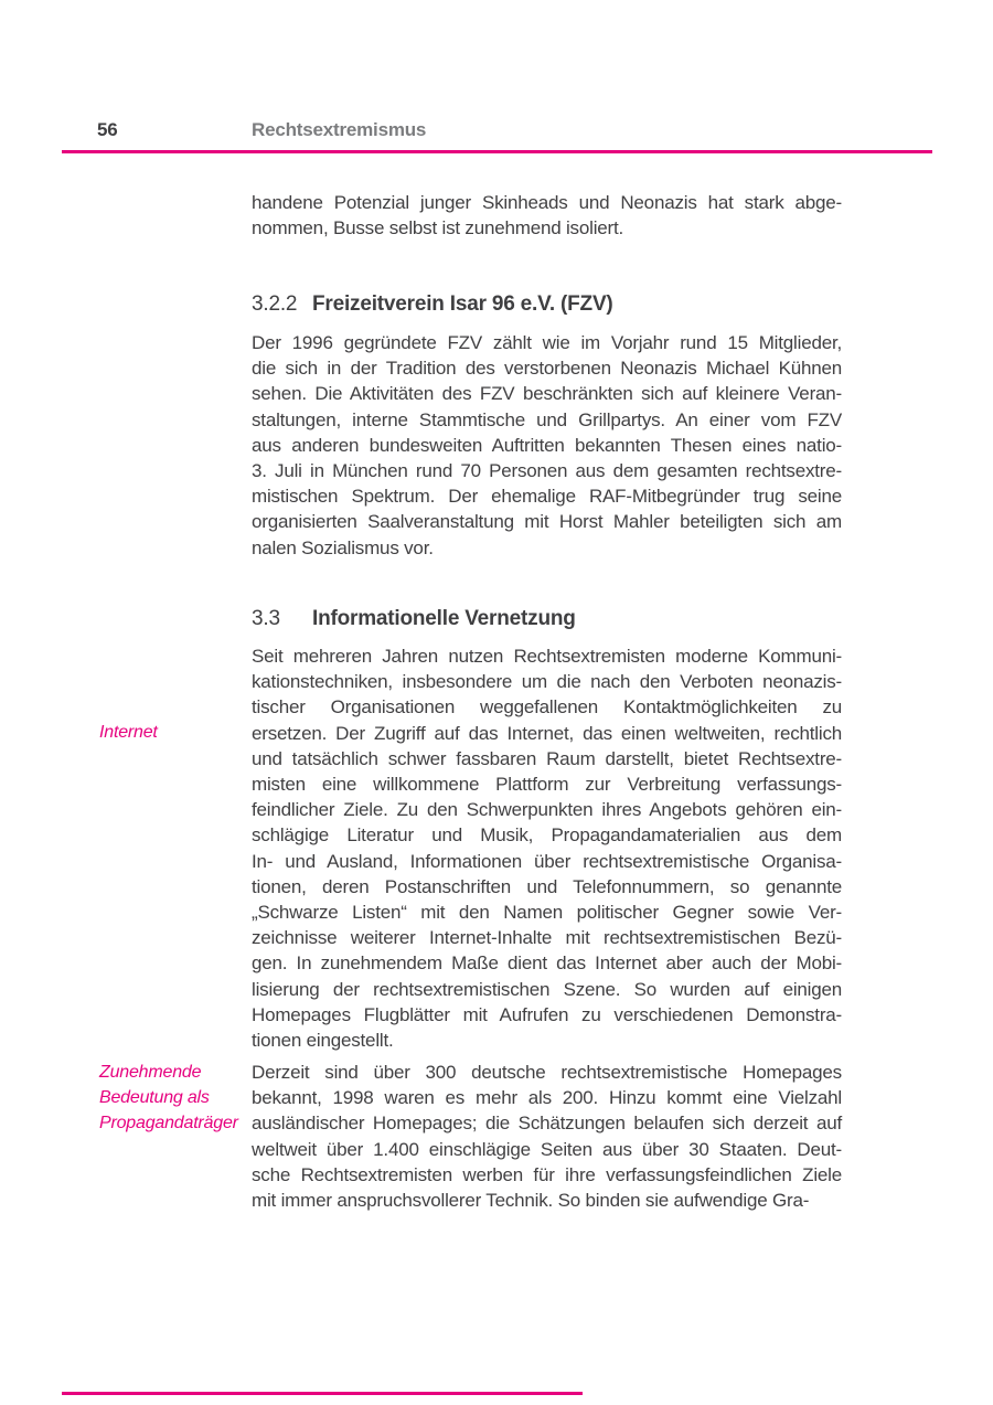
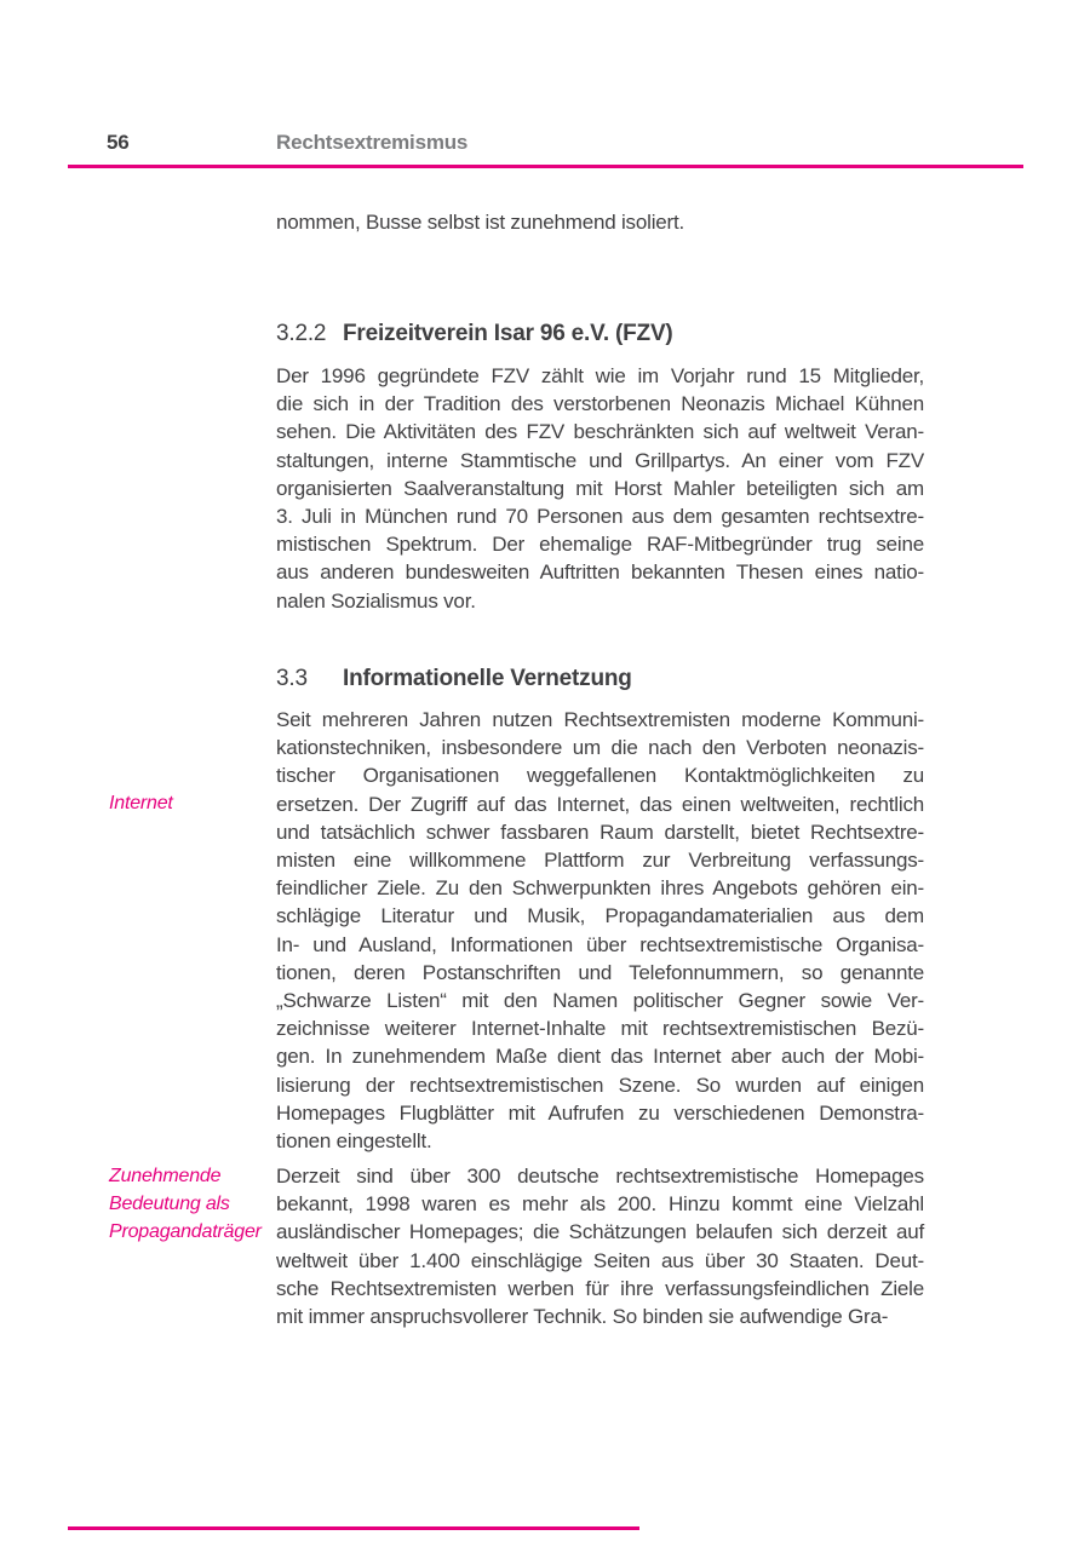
  56
  Rechtsextremismus
- handene Potenzial junger Skinheads und Neonazis hat stark abge-
  nommen, Busse selbst ist zunehmend isoliert.
  3.2.2 Freizeitverein Isar 96 e.V. (FZV)
  Der 1996 gegründete FZV zählt wie im Vorjahr rund 15 Mitglieder,
  die sich in der Tradition des verstorbenen Neonazis Michael Kühnen
- sehen. Die Aktivitäten des FZV beschränkten sich auf kleinere Veran-
+ sehen. Die Aktivitäten des FZV beschränkten sich auf weltweit Veran-
  staltungen, interne Stammtische und Grillpartys. An einer vom FZV
- aus anderen bundesweiten Auftritten bekannten Thesen eines natio-
+ organisierten Saalveranstaltung mit Horst Mahler beteiligten sich am
  3. Juli in München rund 70 Personen aus dem gesamten rechtsextre-
  mistischen Spektrum. Der ehemalige RAF-Mitbegründer trug seine
- organisierten Saalveranstaltung mit Horst Mahler beteiligten sich am
+ aus anderen bundesweiten Auftritten bekannten Thesen eines natio-
  nalen Sozialismus vor.
  3.3 Informationelle Vernetzung
  Seit mehreren Jahren nutzen Rechtsextremisten moderne Kommuni-
  kationstechniken, insbesondere um die nach den Verboten neonazis-
  tischer Organisationen weggefallenen Kontaktmöglichkeiten zu
  ersetzen. Der Zugriff auf das Internet, das einen weltweiten, rechtlich
  und tatsächlich schwer fassbaren Raum darstellt, bietet Rechtsextre-
  misten eine willkommene Plattform zur Verbreitung verfassungs-
  feindlicher Ziele. Zu den Schwerpunkten ihres Angebots gehören ein-
  schlägige Literatur und Musik, Propagandamaterialien aus dem
  In- und Ausland, Informationen über rechtsextremistische Organisa-
  tionen, deren Postanschriften und Telefonnummern, so genannte
  „Schwarze Listen“ mit den Namen politischer Gegner sowie Ver-
  zeichnisse weiterer Internet-Inhalte mit rechtsextremistischen Bezü-
  gen. In zunehmendem Maße dient das Internet aber auch der Mobi-
  lisierung der rechtsextremistischen Szene. So wurden auf einigen
  Homepages Flugblätter mit Aufrufen zu verschiedenen Demonstra-
  tionen eingestellt.
  Internet
  Derzeit sind über 300 deutsche rechtsextremistische Homepages
  bekannt, 1998 waren es mehr als 200. Hinzu kommt eine Vielzahl
  ausländischer Homepages; die Schätzungen belaufen sich derzeit auf
  weltweit über 1.400 einschlägige Seiten aus über 30 Staaten. Deut-
  sche Rechtsextremisten werben für ihre verfassungsfeindlichen Ziele
  mit immer anspruchsvollerer Technik. So binden sie aufwendige Gra-
  Zunehmende
  Bedeutung als
  Propagandaträger
